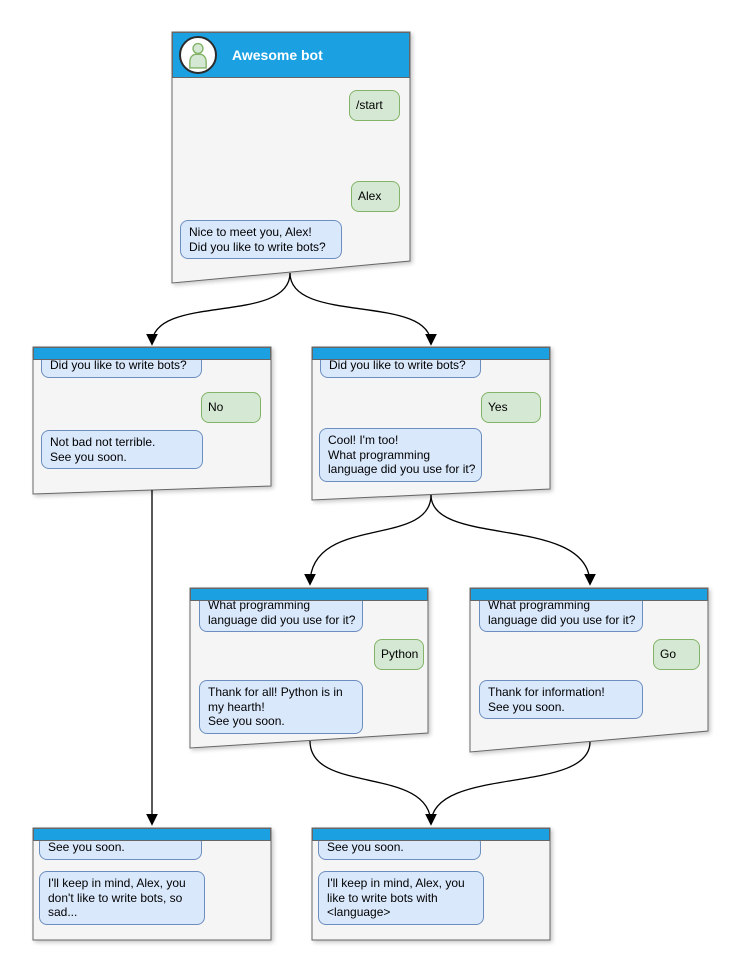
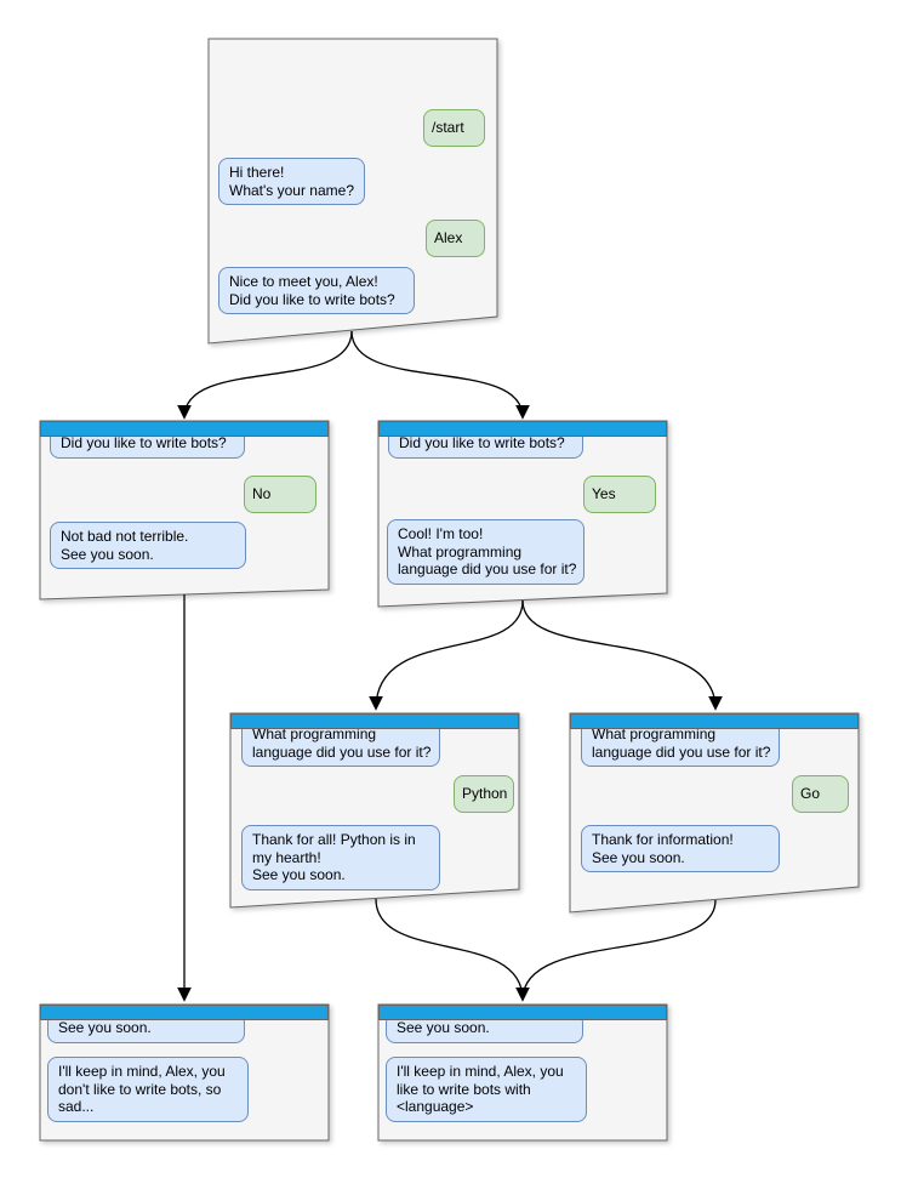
- Awesome bot
  /start
+ Hi there!
+ What's your name?
  Alex
  Nice to meet you, Alex!
  Did you like to write bots?
  Did you like to write bots?
  No
  Not bad not terrible.
  See you soon.
  Did you like to write bots?
  Yes
  Cool! I'm too!
  What programming
  language did you use for it?
  What programming
  language did you use for it?
  Python
  Thank for all! Python is in
  my hearth!
  See you soon.
  What programming
  language did you use for it?
  Go
  Thank for information!
  See you soon.
  See you soon.
  I'll keep in mind, Alex, you
  don't like to write bots, so
  sad...
  See you soon.
  I'll keep in mind, Alex, you
  like to write bots with
  <language>
